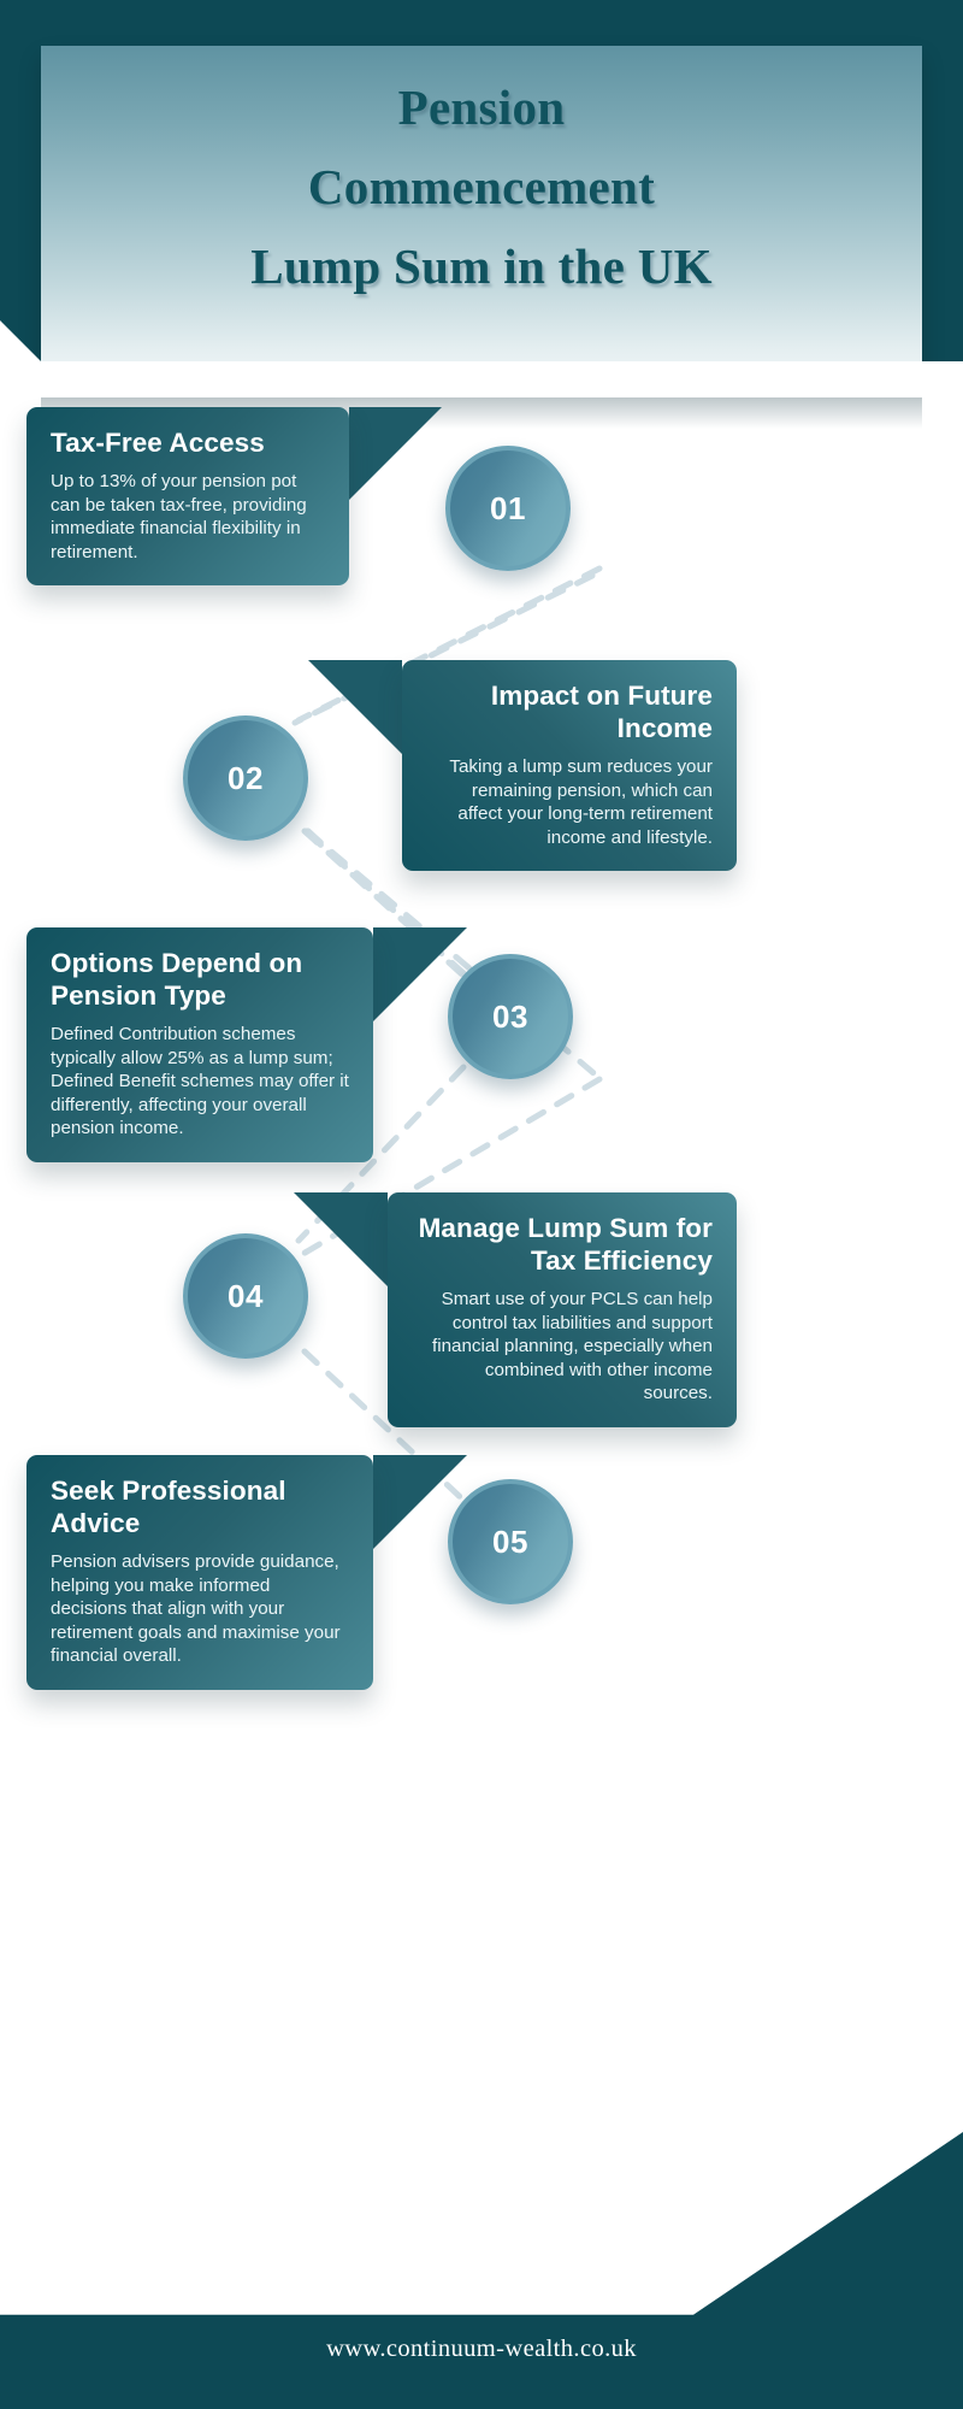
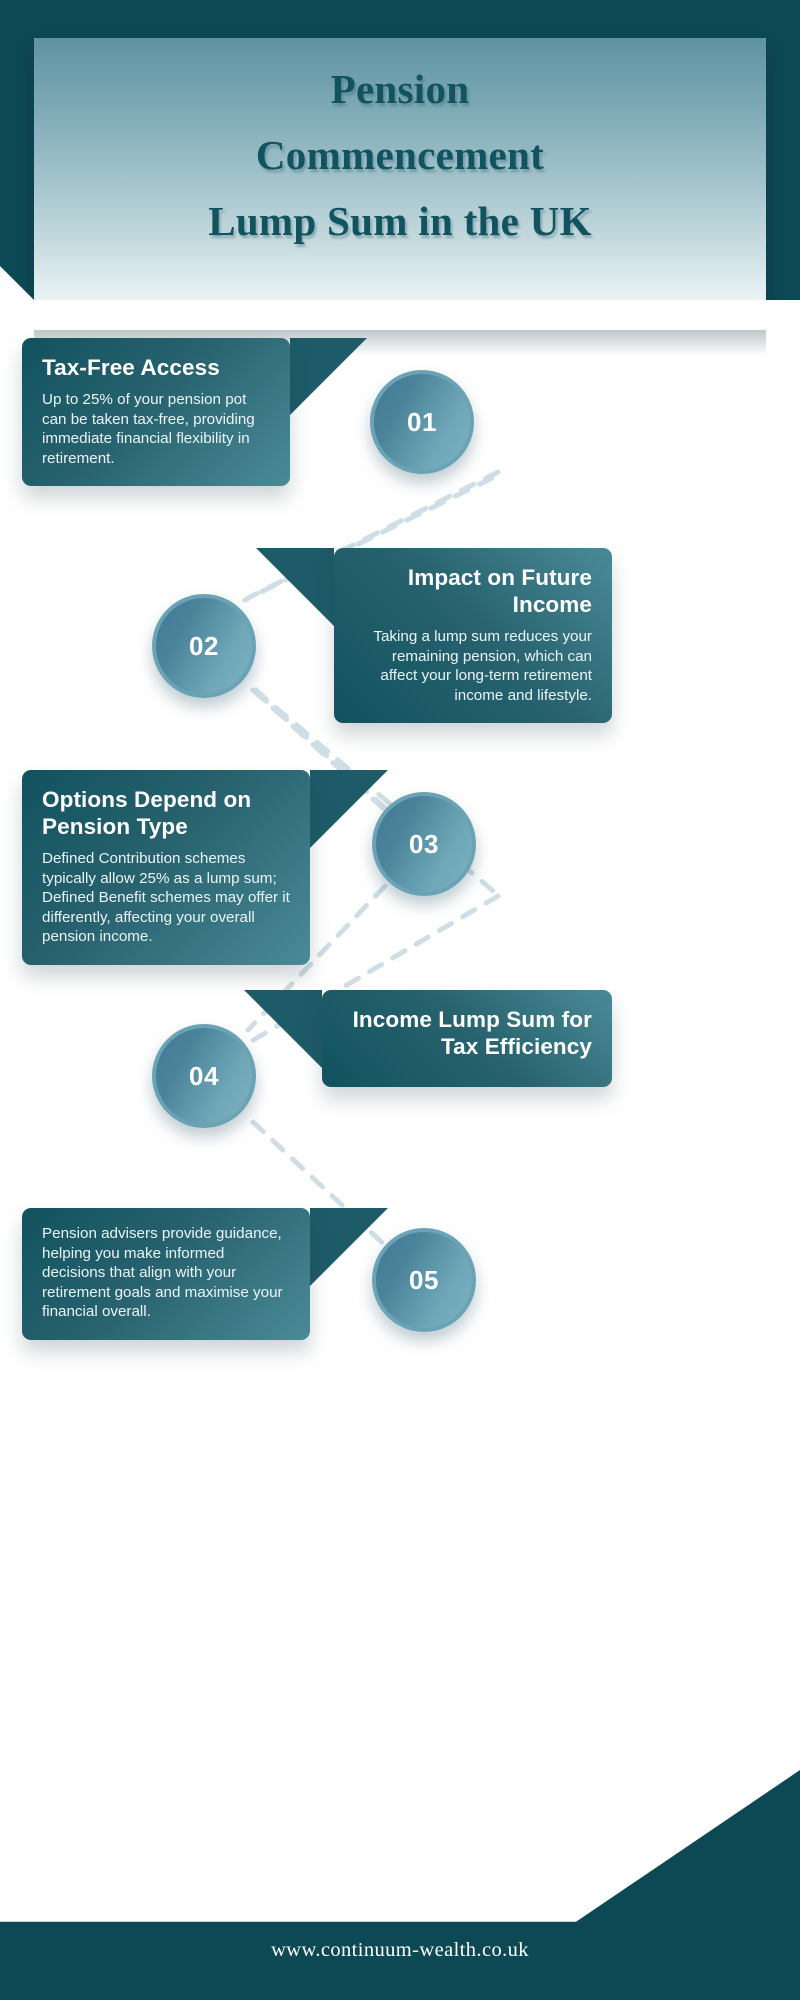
  Pension
  Commencement
  Lump Sum in the UK
  Tax-Free Access
- Up to 13% of your pension pot can be taken tax-free, providing immediate financial flexibility in retirement.
+ Up to 25% of your pension pot can be taken tax-free, providing immediate financial flexibility in retirement.
  01
  Impact on Future Income
  Taking a lump sum reduces your remaining pension, which can affect your long-term retirement income and lifestyle.
  02
  Options Depend on Pension Type
  Defined Contribution schemes typically allow 25% as a lump sum; Defined Benefit schemes may offer it differently, affecting your overall pension income.
  03
- Manage Lump Sum for Tax Efficiency
+ Income Lump Sum for Tax Efficiency
- Smart use of your PCLS can help control tax liabilities and support financial planning, especially when combined with other income sources.
  04
- Seek Professional Advice
  Pension advisers provide guidance, helping you make informed decisions that align with your retirement goals and maximise your financial overall.
  05
  www.continuum-wealth.co.uk
